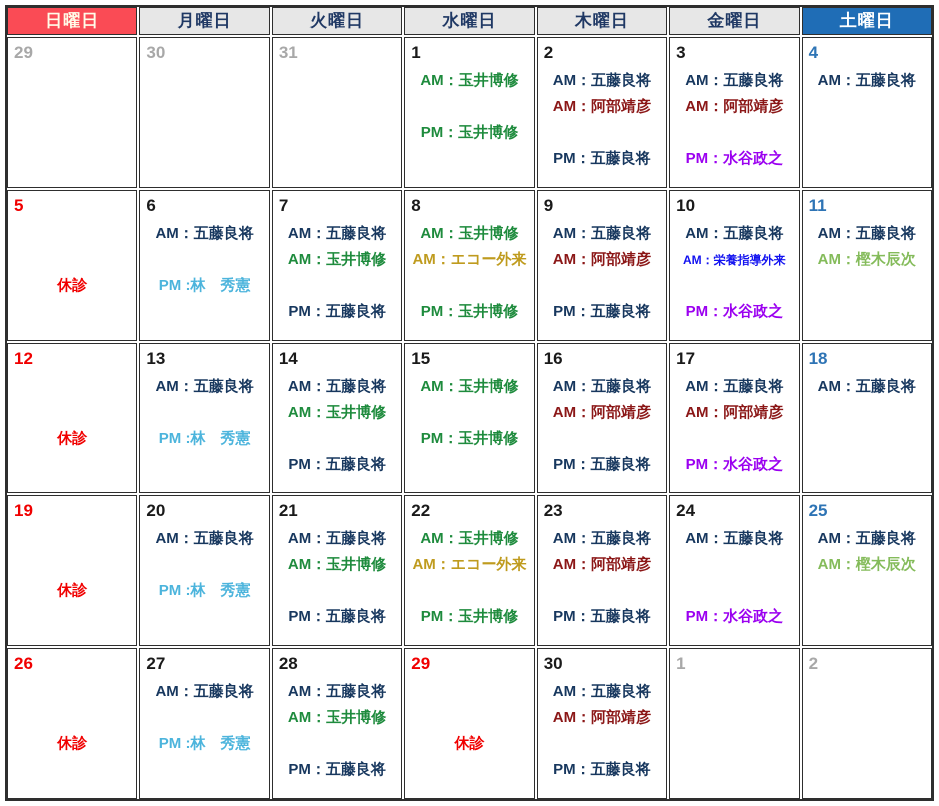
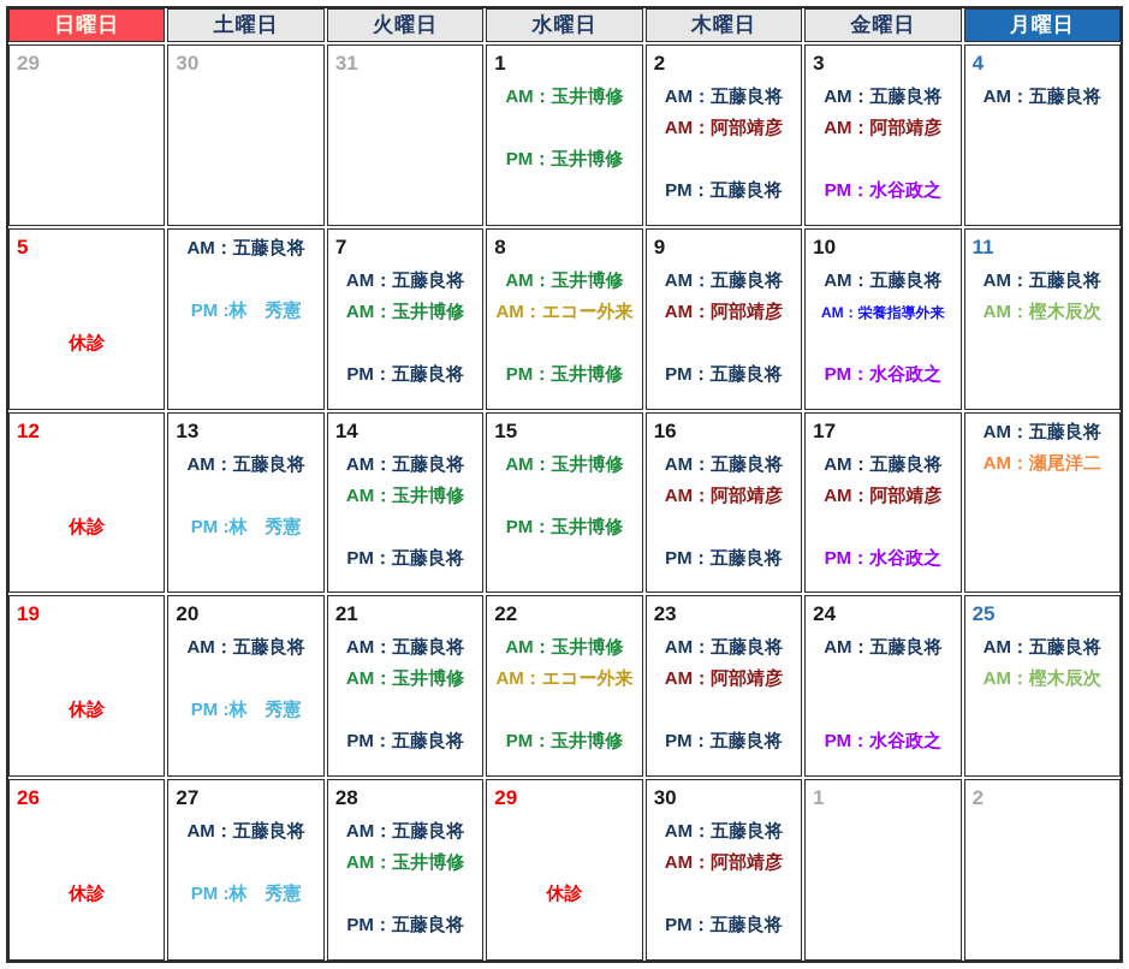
  日曜日
- 月曜日
+ 土曜日
  火曜日
  水曜日
  木曜日
  金曜日
- 土曜日
+ 月曜日
  29
  30
  31
  1
  AM：玉井博修
  PM：玉井博修
  2
  AM：五藤良将
  AM：阿部靖彦
  PM：五藤良将
  3
  AM：五藤良将
  AM：阿部靖彦
  PM：水谷政之
  4
  AM：五藤良将
  5
  休診
- 6
  AM：五藤良将
  PM :林 秀憲
  7
  AM：五藤良将
  AM：玉井博修
  PM：五藤良将
  8
  AM：玉井博修
  AM：エコー外来
  PM：玉井博修
  9
  AM：五藤良将
  AM：阿部靖彦
  PM：五藤良将
  10
  AM：五藤良将
  AM：栄養指導外来
  PM：水谷政之
  11
  AM：五藤良将
  AM：樫木辰次
  12
  休診
  13
  AM：五藤良将
  PM :林 秀憲
  14
  AM：五藤良将
  AM：玉井博修
  PM：五藤良将
  15
  AM：玉井博修
  PM：玉井博修
  16
  AM：五藤良将
  AM：阿部靖彦
  PM：五藤良将
  17
  AM：五藤良将
  AM：阿部靖彦
  PM：水谷政之
- 18
  AM：五藤良将
+ AM：瀬尾洋二
  19
  休診
  20
  AM：五藤良将
  PM :林 秀憲
  21
  AM：五藤良将
  AM：玉井博修
  PM：五藤良将
  22
  AM：玉井博修
  AM：エコー外来
  PM：玉井博修
  23
  AM：五藤良将
  AM：阿部靖彦
  PM：五藤良将
  24
  AM：五藤良将
  PM：水谷政之
  25
  AM：五藤良将
  AM：樫木辰次
  26
  休診
  27
  AM：五藤良将
  PM :林 秀憲
  28
  AM：五藤良将
  AM：玉井博修
  PM：五藤良将
  29
  休診
  30
  AM：五藤良将
  AM：阿部靖彦
  PM：五藤良将
  1
  2
